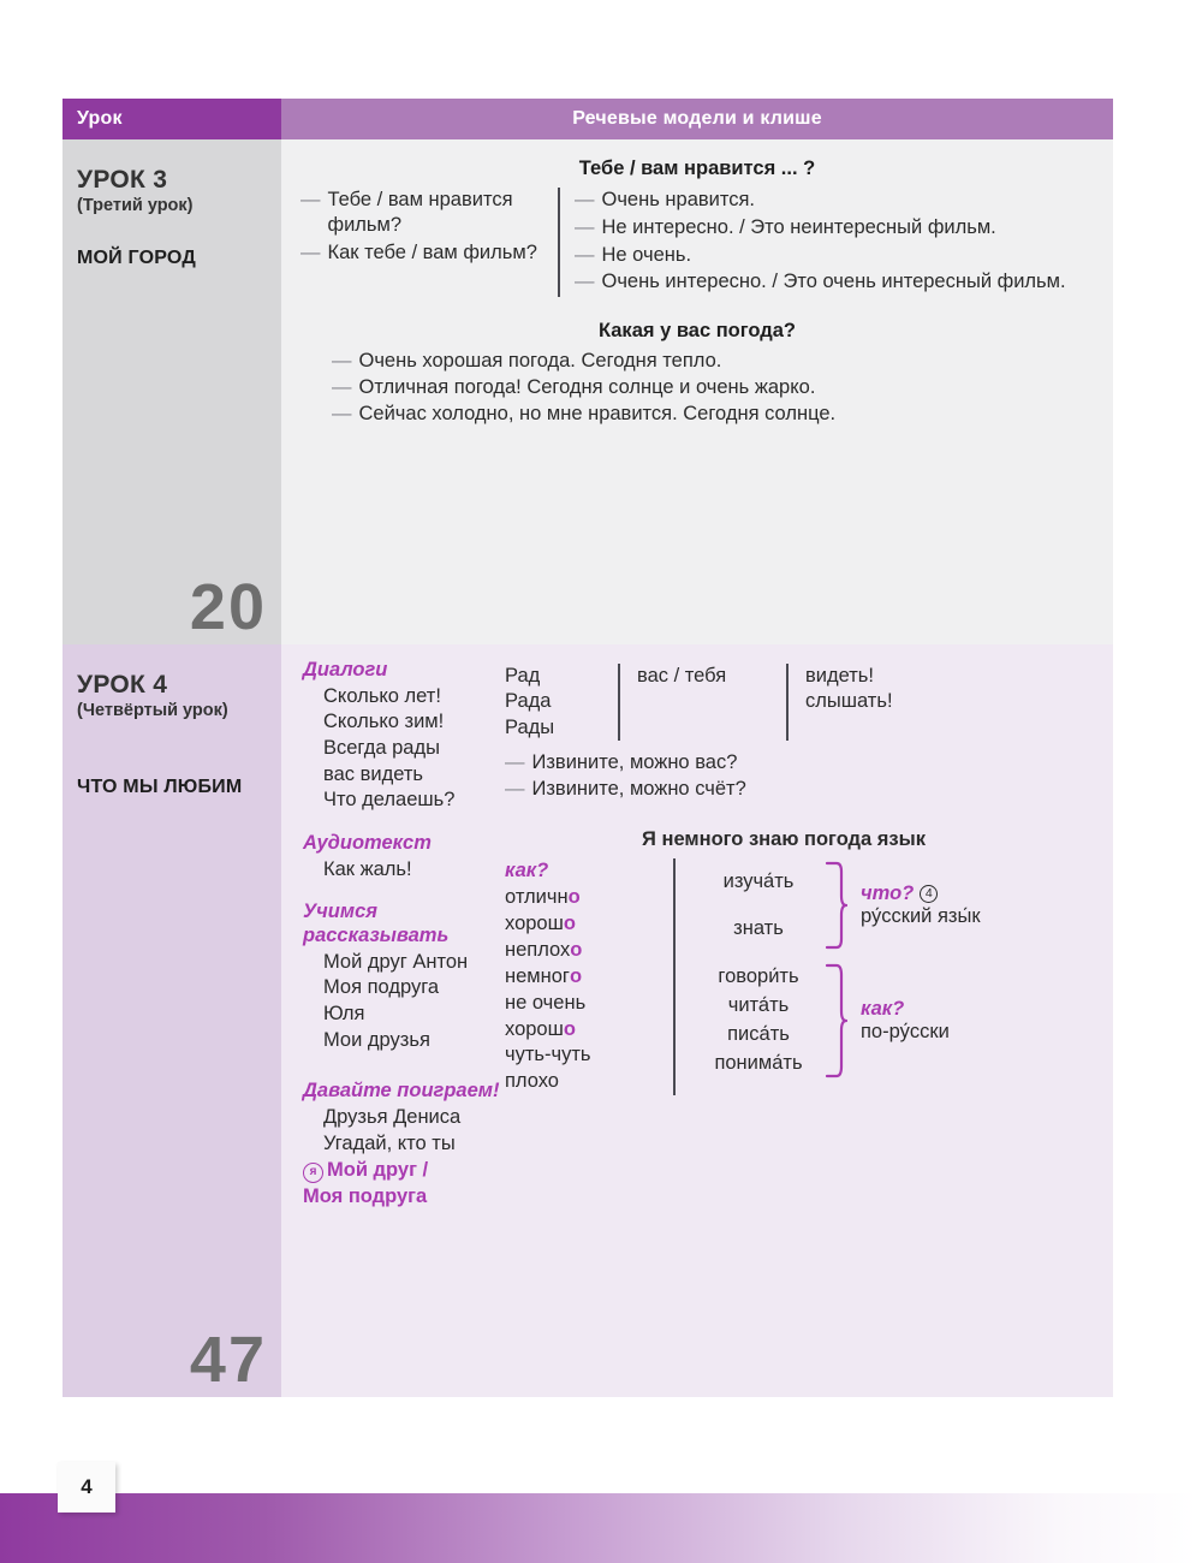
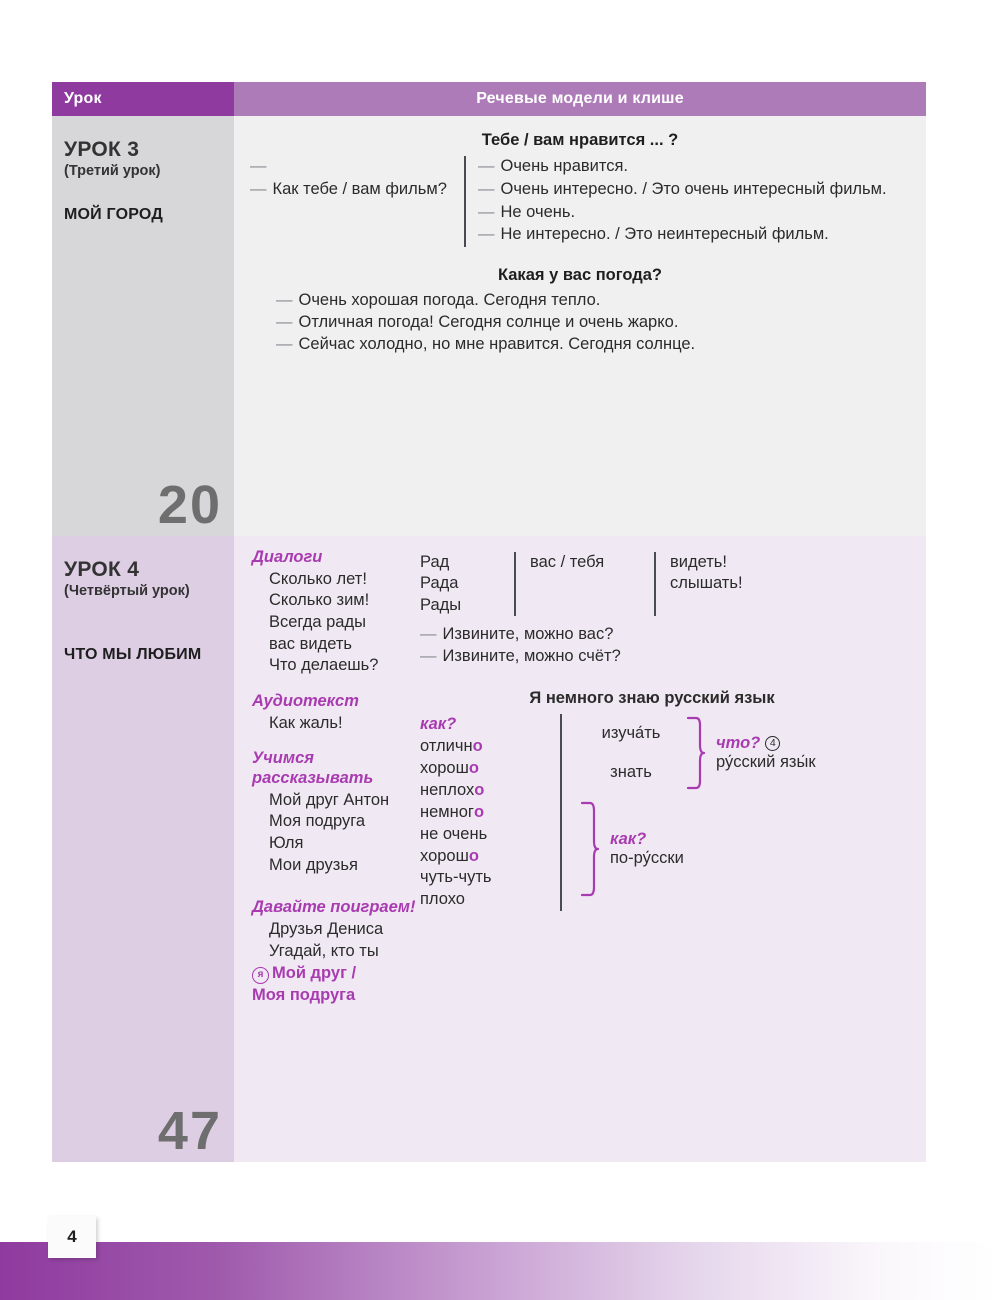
  Урок
  Речевые модели и клише
  УРОК 3
  (Третий урок)
  МОЙ ГОРОД
  20
  Тебе / вам нравится ... ?
  —
- Тебе / вам нравится фильм?
  —
  Как тебе / вам фильм?
  —
  Очень нравится.
  —
- Не интересно. / Это неинтересный фильм.
+ Очень интересно. / Это очень интересный фильм.
  —
  Не очень.
  —
- Очень интересно. / Это очень интересный фильм.
+ Не интересно. / Это неинтересный фильм.
  Какая у вас погода?
  —
  Очень хорошая погода. Сегодня тепло.
  —
  Отличная погода! Сегодня солнце и очень жарко.
  —
  Сейчас холодно, но мне нравится. Сегодня солнце.
  УРОК 4
  (Четвёртый урок)
  ЧТО МЫ ЛЮБИМ
  47
  Диалоги
  Сколько лет!
  Сколько зим!
  Всегда рады
  вас видеть
  Что делаешь?
  Аудиотекст
  Как жаль!
  Учимся рассказывать
  Мой друг Антон
  Моя подруга
  Юля
  Мои друзья
  Давайте поиграем!
  Друзья Дениса
  Угадай, кто ты
  я Мой друг /
  Моя подруга
  Рад
  Рада
  Рады
  вас / тебя
  видеть!
  слышать!
  —
  Извините, можно вас?
  —
  Извините, можно счёт?
- Я немного знаю погода язык
+ Я немного знаю русский язык
  как?
  отлично
  хорошо
  неплохо
  немного
  не очень
  хорошо
  чуть-чуть
  плохо
  изуча́ть
  знать
  что? 4
  ру́сский язы́к
- говори́ть
- чита́ть
- писа́ть
- понима́ть
  как?
  по-ру́сски
  4
